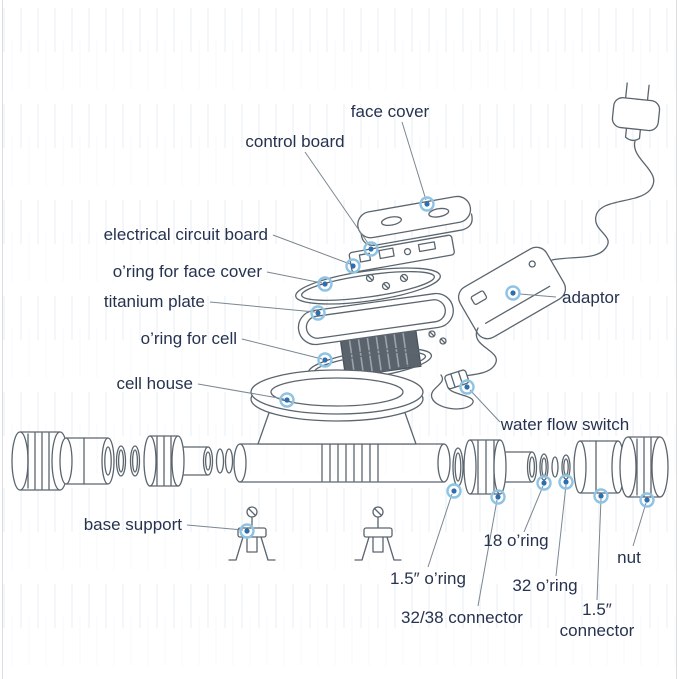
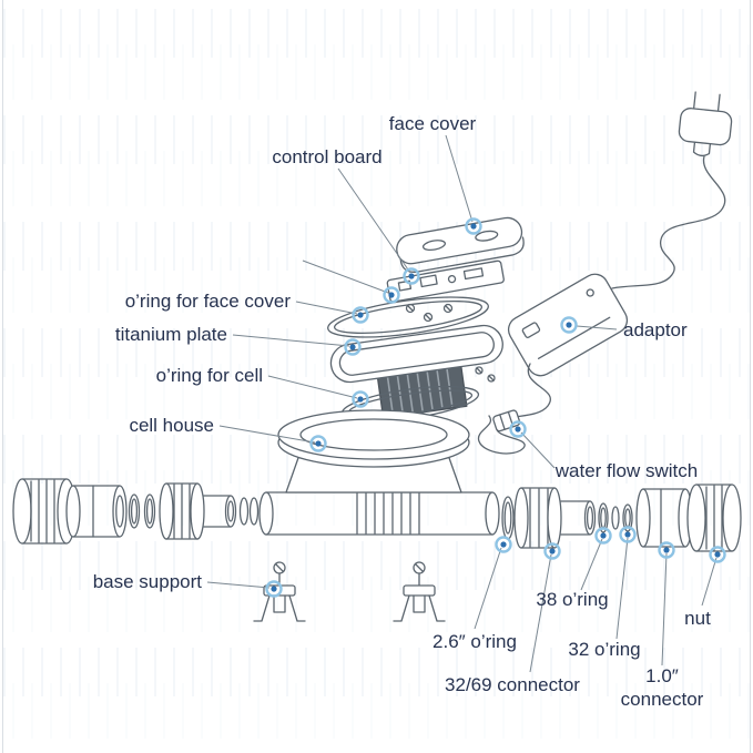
  face cover
  control board
- electrical circuit board
  o’ring for face cover
  titanium plate
  o’ring for cell
  cell house
  adaptor
  water flow switch
  base support
- 1.5″ o’ring
+ 2.6″ o’ring
- 18 o’ring
+ 38 o’ring
  32 o’ring
- 32/38 connector
+ 32/69 connector
- 1.5″
+ 1.0″
  connector
  nut
